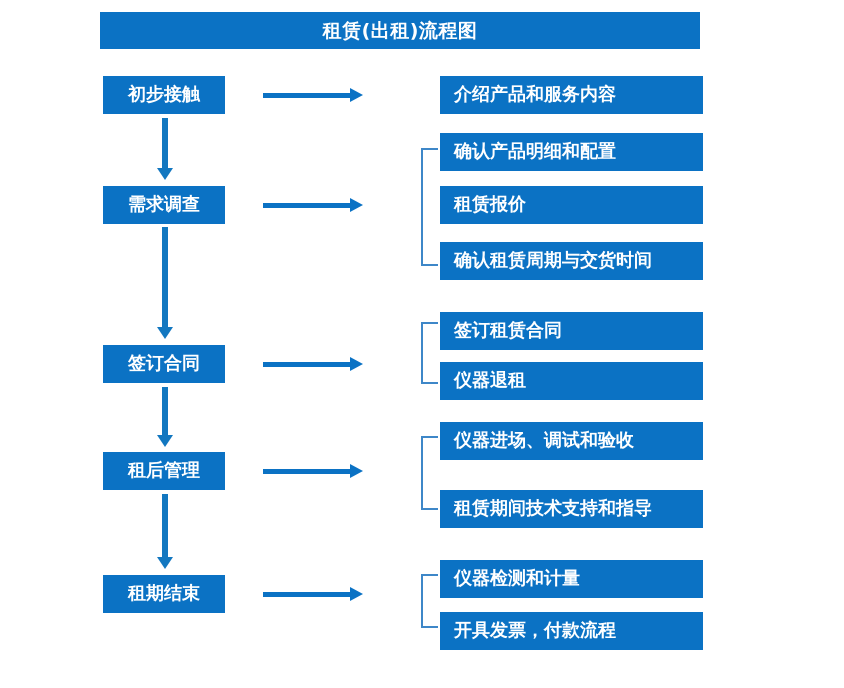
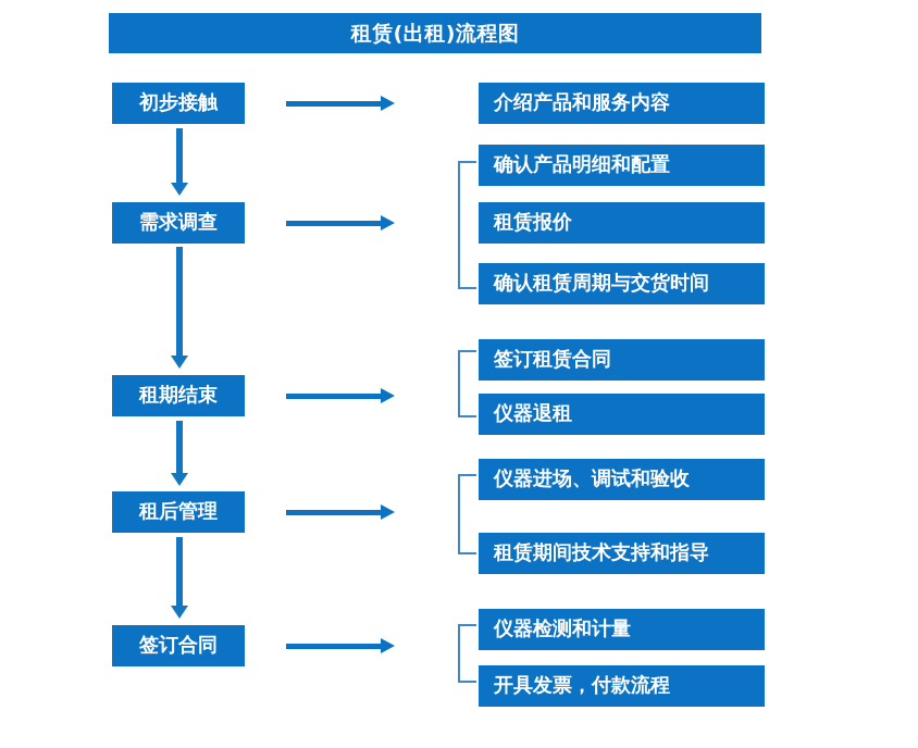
  租赁(出租)流程图
  初步接触
  需求调查
- 签订合同
+ 租期结束
  租后管理
- 租期结束
+ 签订合同
  介绍产品和服务内容
  确认产品明细和配置
  租赁报价
  确认租赁周期与交货时间
  签订租赁合同
  仪器退租
  仪器进场、调试和验收
  租赁期间技术支持和指导
  仪器检测和计量
  开具发票，付款流程
